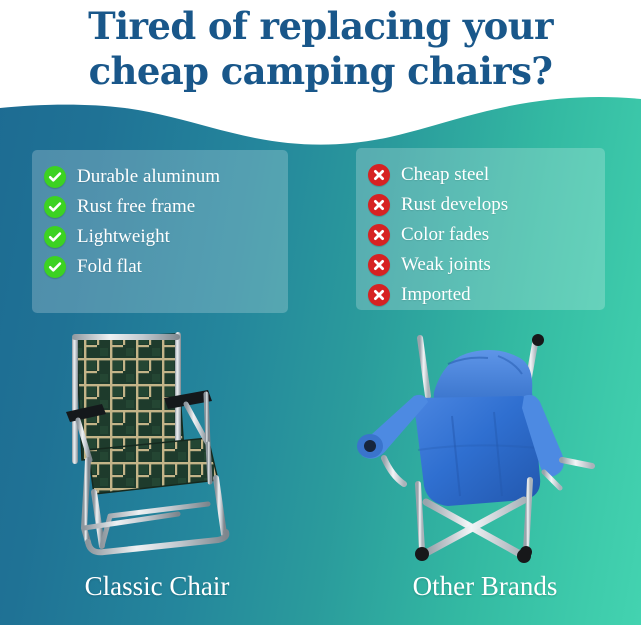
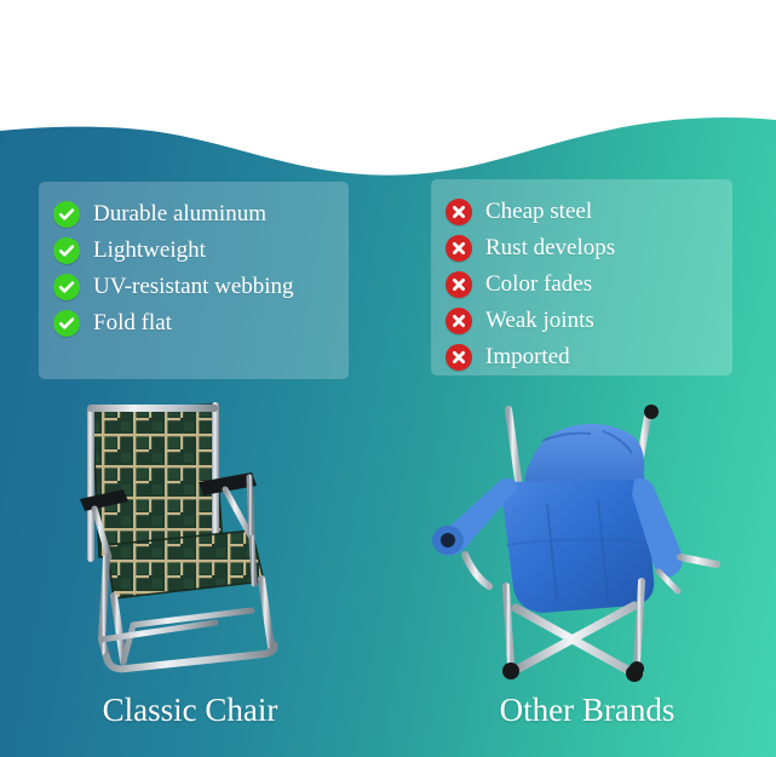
- Tired of replacing your
- cheap camping chairs?
  Durable aluminum
- Rust free frame
  Lightweight
+ UV-resistant webbing
  Fold flat
  Cheap steel
  Rust develops
  Color fades
  Weak joints
  Imported
  Classic Chair
  Other Brands
